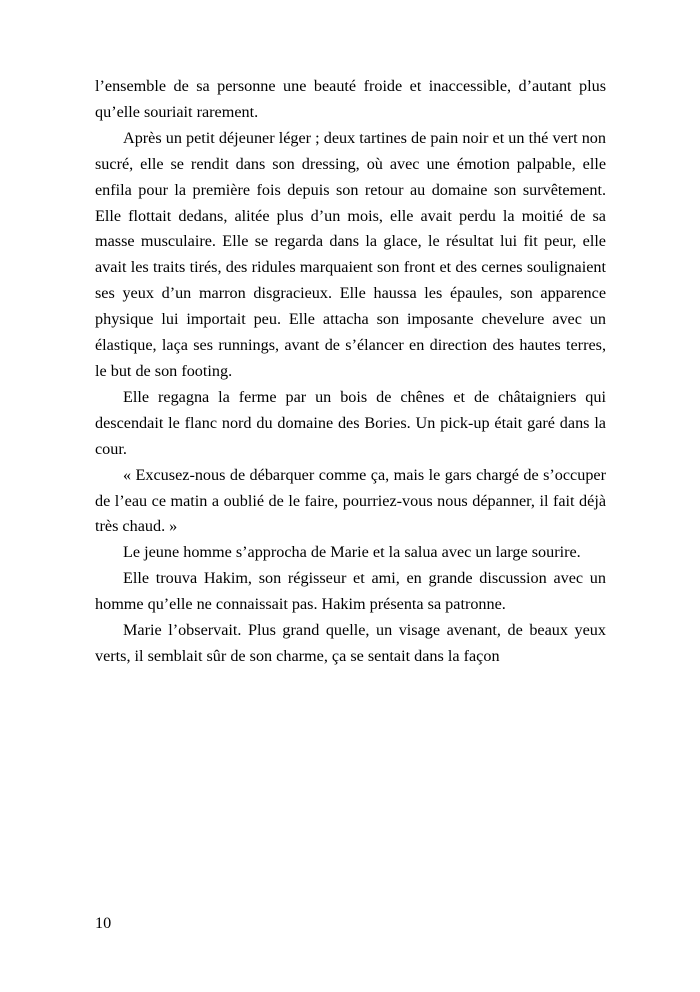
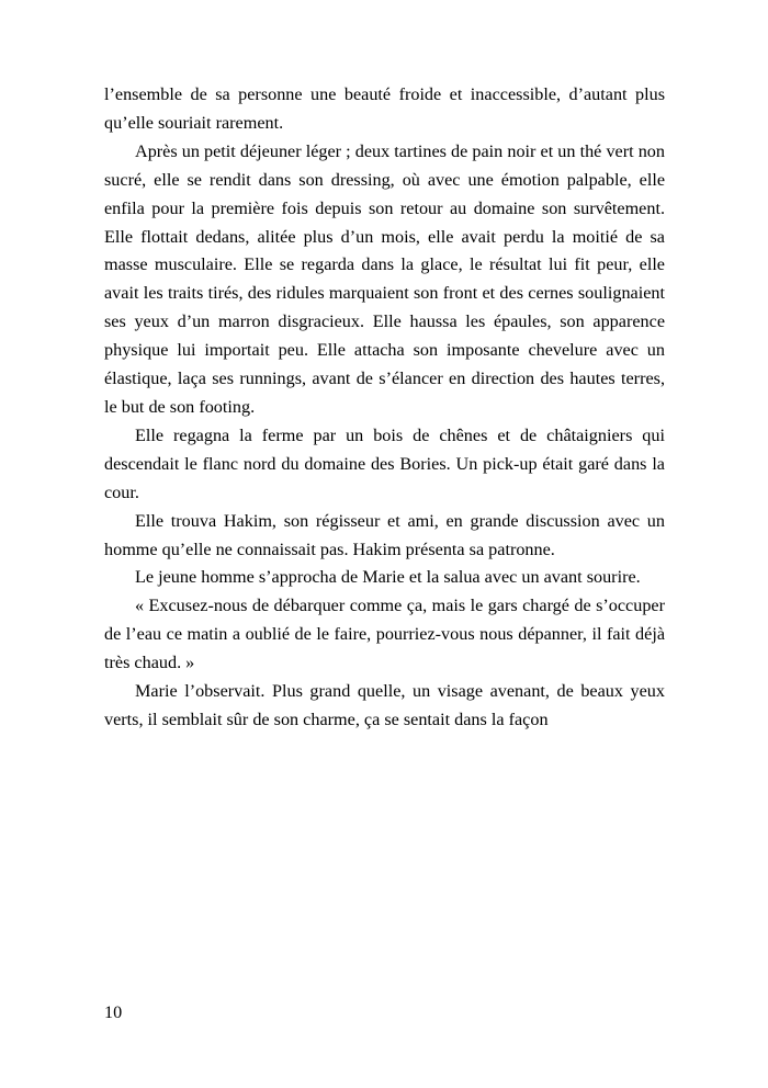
  l’ensemble de sa personne une beauté froide et inaccessible, d’autant plus qu’elle souriait rarement.
  Après un petit déjeuner léger ; deux tartines de pain noir et un thé vert non sucré, elle se rendit dans son dressing, où avec une émotion palpable, elle enfila pour la première fois depuis son retour au domaine son survêtement. Elle flottait dedans, alitée plus d’un mois, elle avait perdu la moitié de sa masse musculaire. Elle se regarda dans la glace, le résultat lui fit peur, elle avait les traits tirés, des ridules marquaient son front et des cernes soulignaient ses yeux d’un marron disgracieux. Elle haussa les épaules, son apparence physique lui importait peu. Elle attacha son imposante chevelure avec un élastique, laça ses runnings, avant de s’élancer en direction des hautes terres, le but de son footing.
  Elle regagna la ferme par un bois de chênes et de châtaigniers qui descendait le flanc nord du domaine des Bories. Un pick-up était garé dans la cour.
- « Excusez-nous de débarquer comme ça, mais le gars chargé de s’occuper de l’eau ce matin a oublié de le faire, pourriez-vous nous dépanner, il fait déjà très chaud. »
+ Elle trouva Hakim, son régisseur et ami, en grande discussion avec un homme qu’elle ne connaissait pas. Hakim présenta sa patronne.
- Le jeune homme s’approcha de Marie et la salua avec un large sourire.
+ Le jeune homme s’approcha de Marie et la salua avec un avant sourire.
- Elle trouva Hakim, son régisseur et ami, en grande discussion avec un homme qu’elle ne connaissait pas. Hakim présenta sa patronne.
+ « Excusez-nous de débarquer comme ça, mais le gars chargé de s’occuper de l’eau ce matin a oublié de le faire, pourriez-vous nous dépanner, il fait déjà très chaud. »
  Marie l’observait. Plus grand quelle, un visage avenant, de beaux yeux verts, il semblait sûr de son charme, ça se sentait dans la façon
  10
